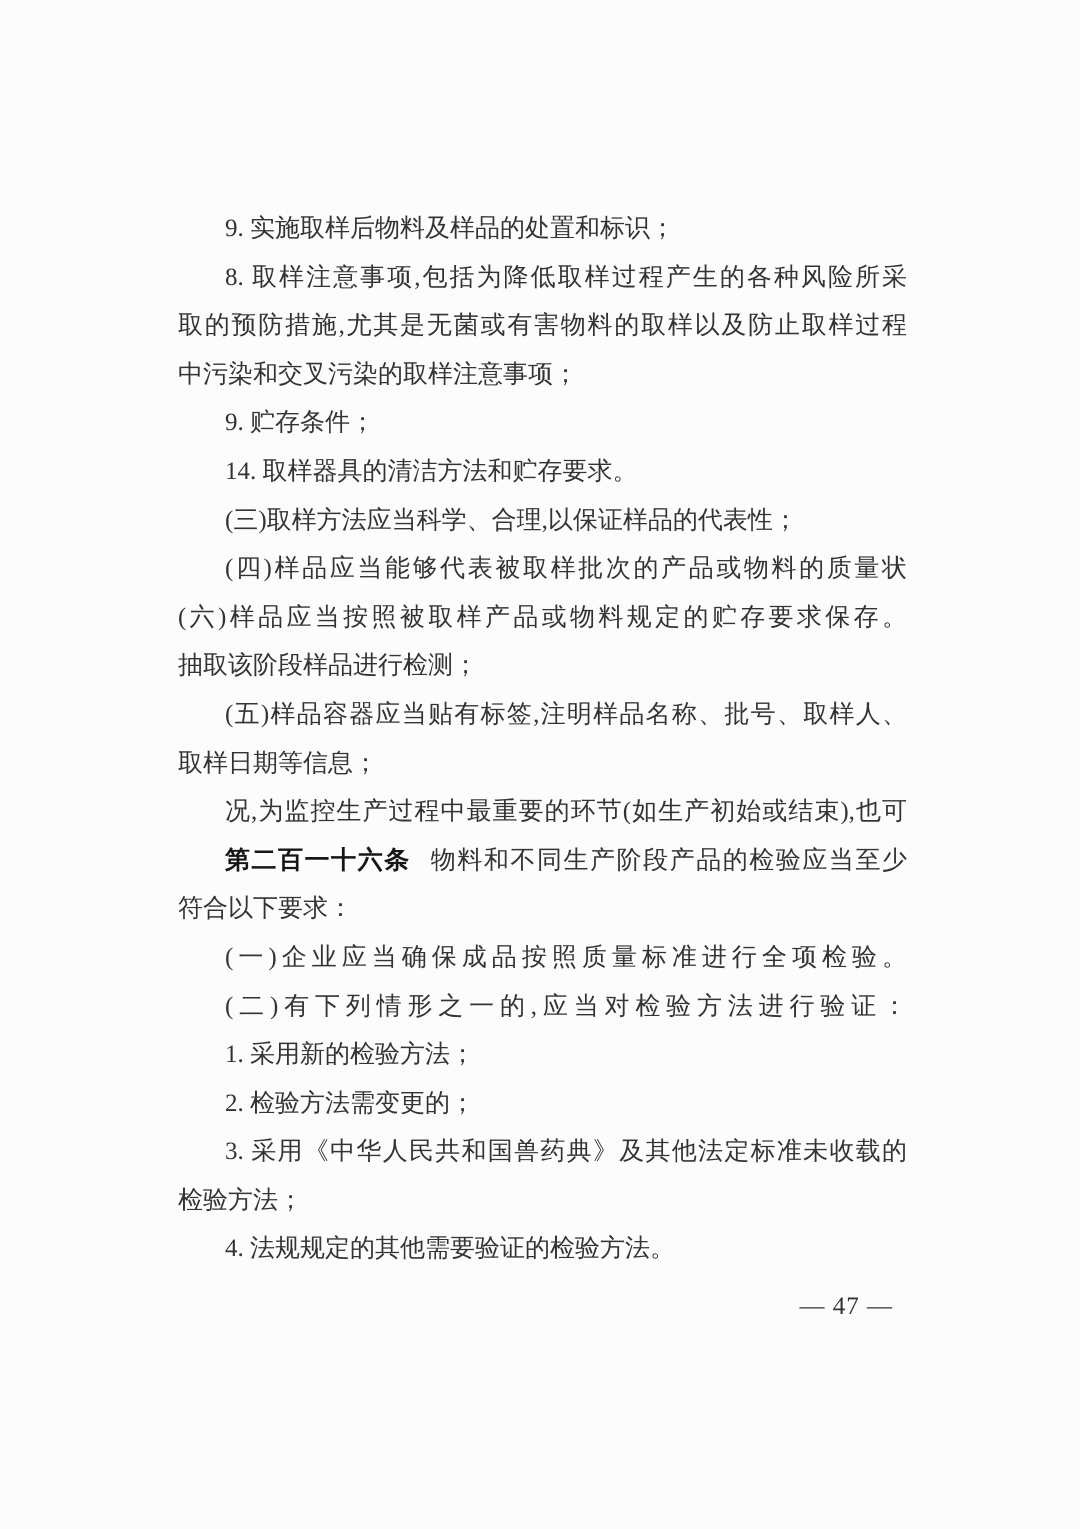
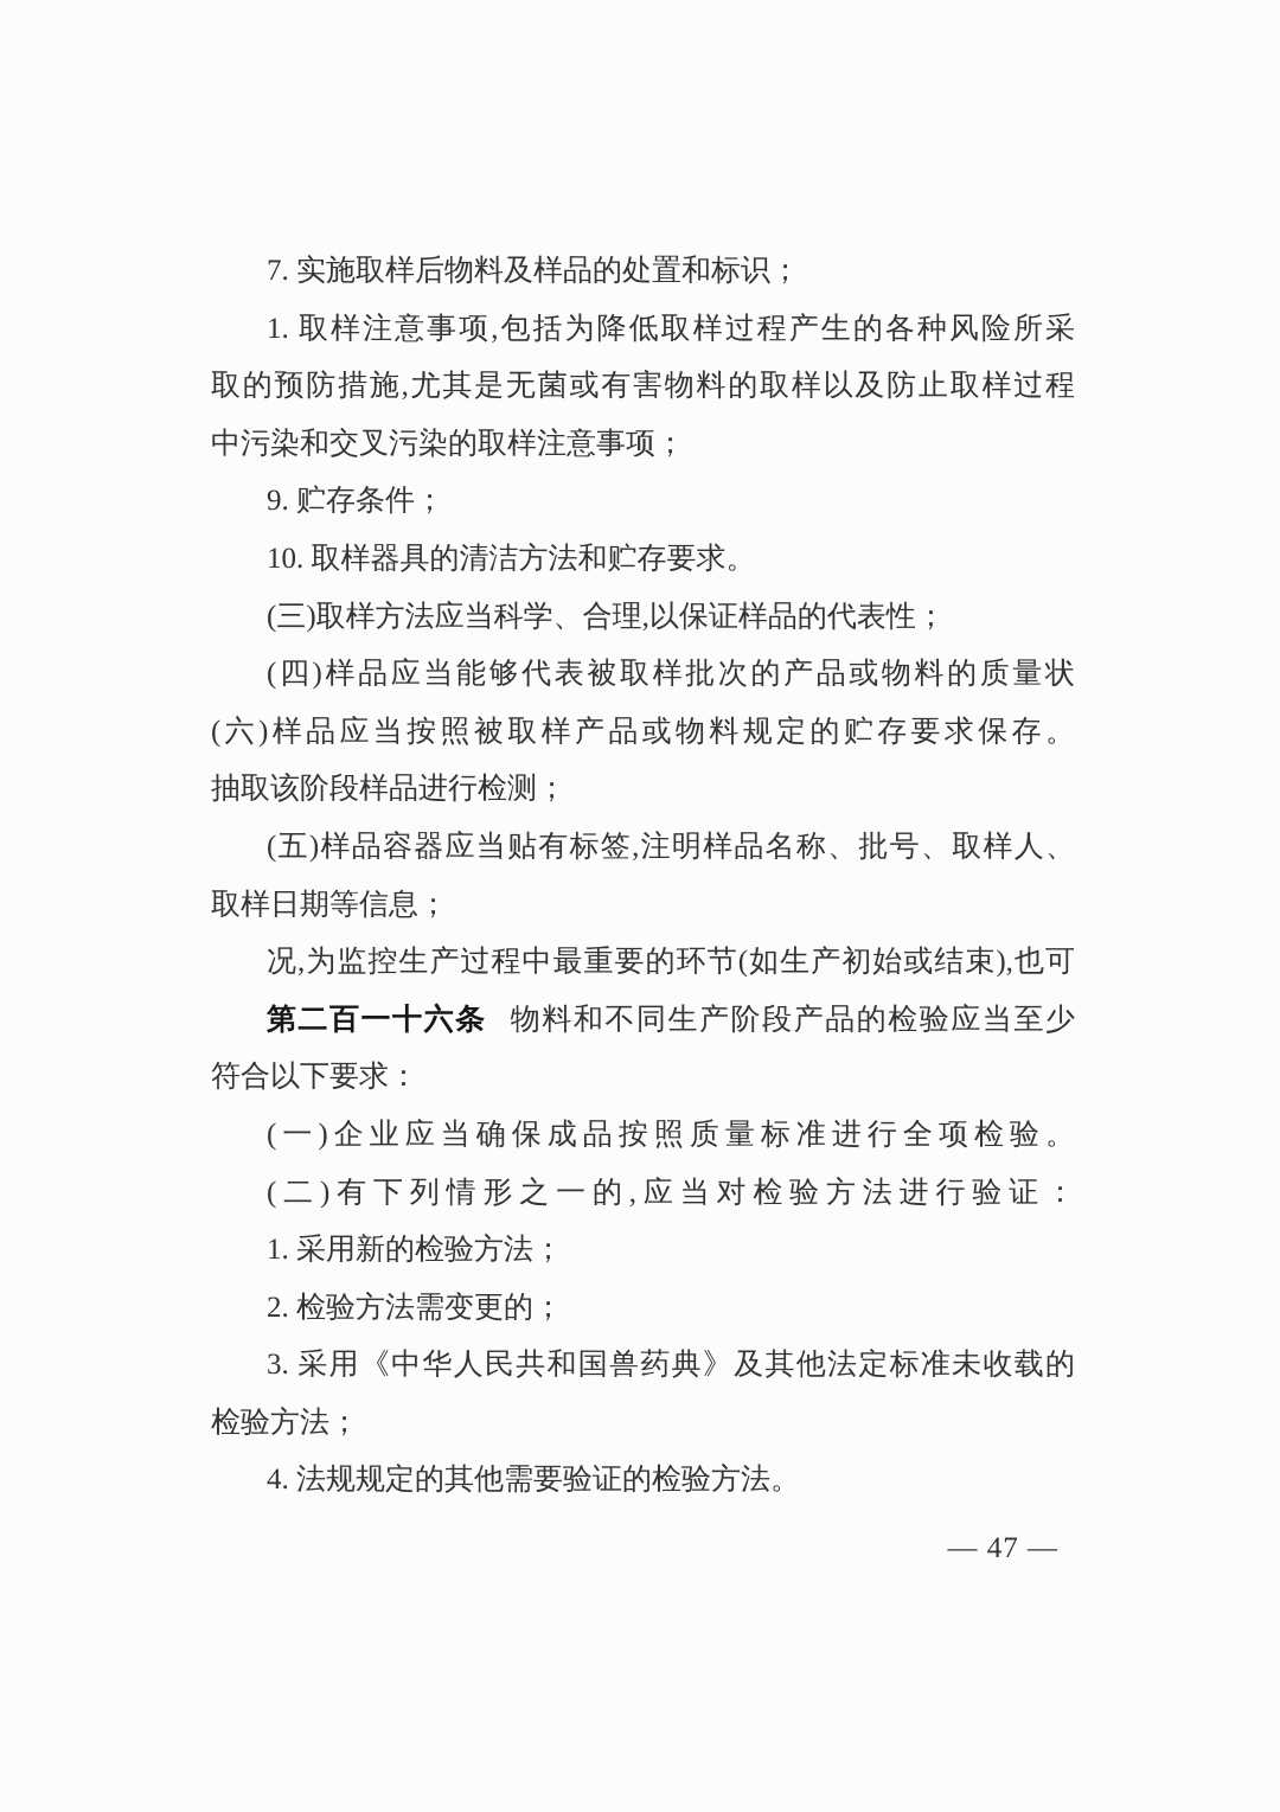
- 9. 实施取样后物料及样品的处置和标识；
+ 7. 实施取样后物料及样品的处置和标识；
- 8. 取样注意事项,包括为降低取样过程产生的各种风险所采
+ 1. 取样注意事项,包括为降低取样过程产生的各种风险所采
  取的预防措施,尤其是无菌或有害物料的取样以及防止取样过程
  中污染和交叉污染的取样注意事项；
  9. 贮存条件；
- 14. 取样器具的清洁方法和贮存要求。
+ 10. 取样器具的清洁方法和贮存要求。
  (三)取样方法应当科学、合理,以保证样品的代表性；
  (四)样品应当能够代表被取样批次的产品或物料的质量状
  (六)样品应当按照被取样产品或物料规定的贮存要求保存。
  抽取该阶段样品进行检测；
  (五)样品容器应当贴有标签,注明样品名称、批号、取样人、
  取样日期等信息；
  况,为监控生产过程中最重要的环节(如生产初始或结束),也可
  第二百一十六条 物料和不同生产阶段产品的检验应当至少
  符合以下要求：
  (一)企业应当确保成品按照质量标准进行全项检验。
  (二)有下列情形之一的,应当对检验方法进行验证：
  1. 采用新的检验方法；
  2. 检验方法需变更的；
  3. 采用《中华人民共和国兽药典》及其他法定标准未收载的
  检验方法；
  4. 法规规定的其他需要验证的检验方法。
  — 47 —
